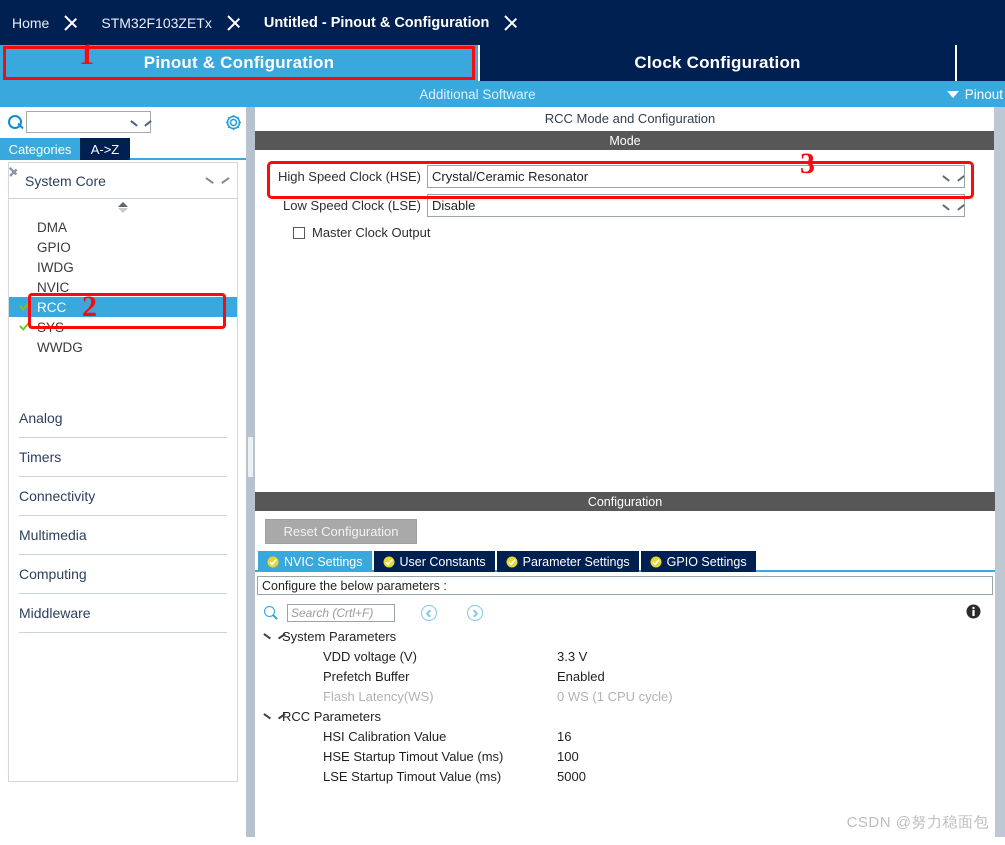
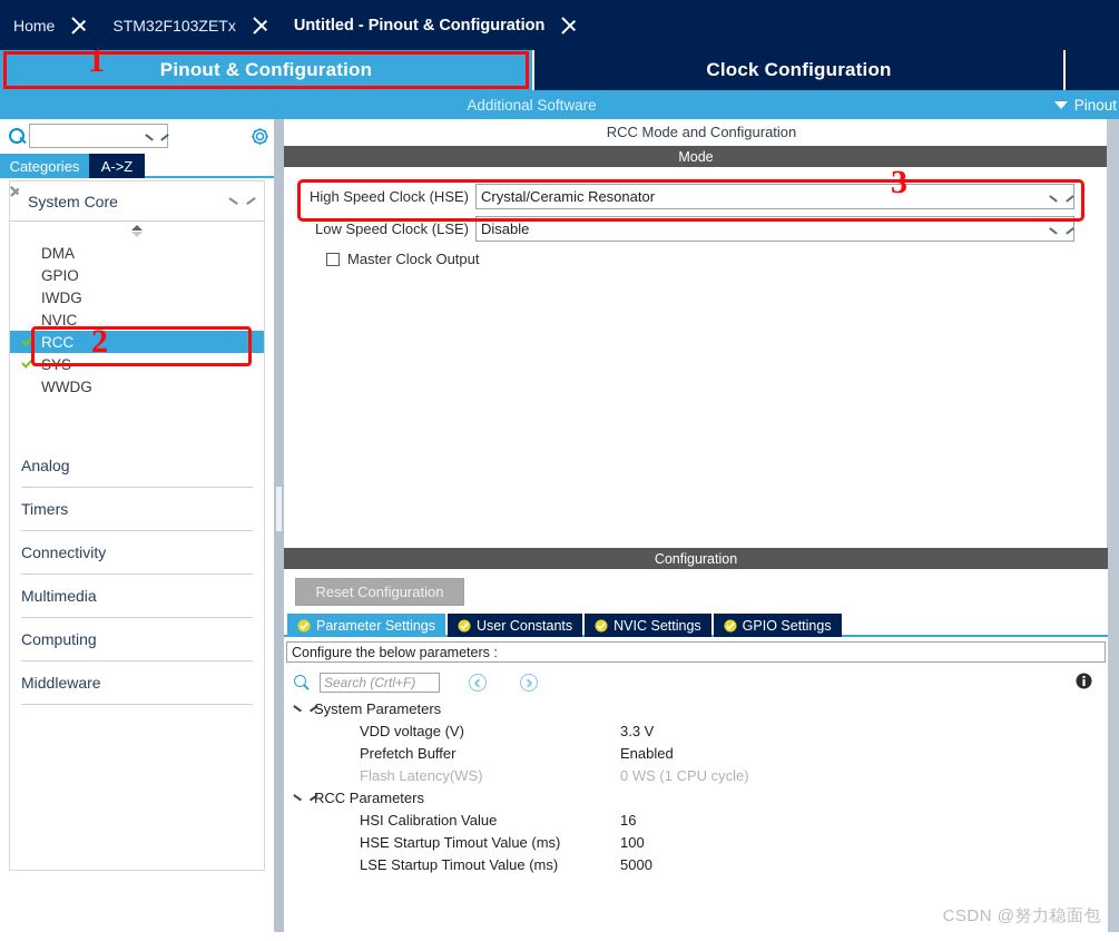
  Home
  STM32F103ZETx
  Untitled - Pinout & Configuration
  Pinout & Configuration
  Clock Configuration
  Additional Software
  Pinout
  Categories
  A->Z
  System Core
  DMA
  GPIO
  IWDG
  NVIC
  RCC
  SYS
  WWDG
  Analog
  Timers
  Connectivity
  Multimedia
  Computing
  Middleware
  RCC Mode and Configuration
  Mode
  High Speed Clock (HSE)
  Crystal/Ceramic Resonator
  Low Speed Clock (LSE)
  Disable
  Master Clock Output
  Configuration
  Reset Configuration
- NVIC Settings
+ Parameter Settings
  User Constants
- Parameter Settings
+ NVIC Settings
  GPIO Settings
  Configure the below parameters :
  Search (Crtl+F)
  System Parameters
  VDD voltage (V)
  3.3 V
  Prefetch Buffer
  Enabled
  Flash Latency(WS)
  0 WS (1 CPU cycle)
  RCC Parameters
  HSI Calibration Value
  16
  HSE Startup Timout Value (ms)
  100
  LSE Startup Timout Value (ms)
  5000
  1
  2
  3
  CSDN @努力稳面包
